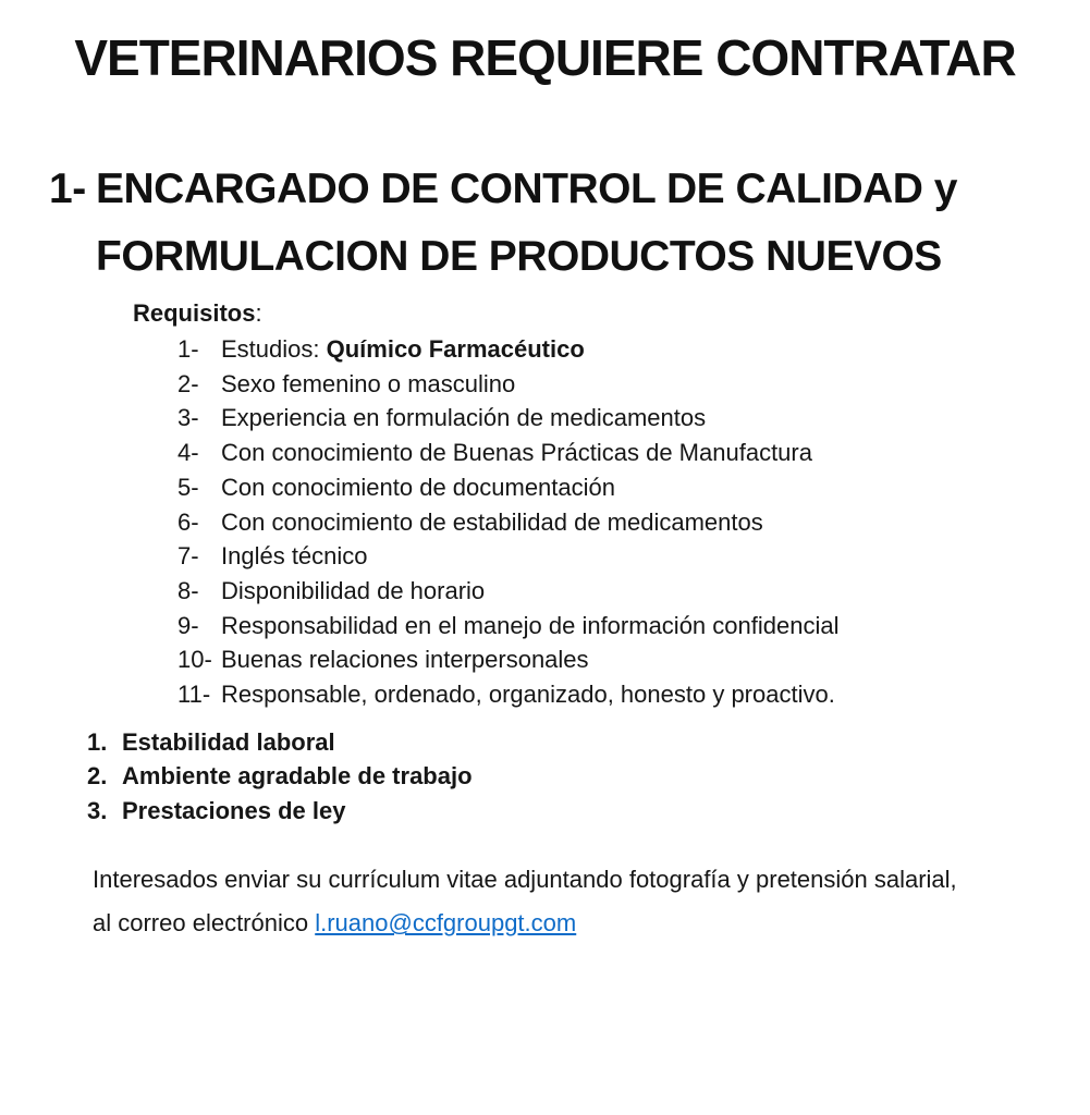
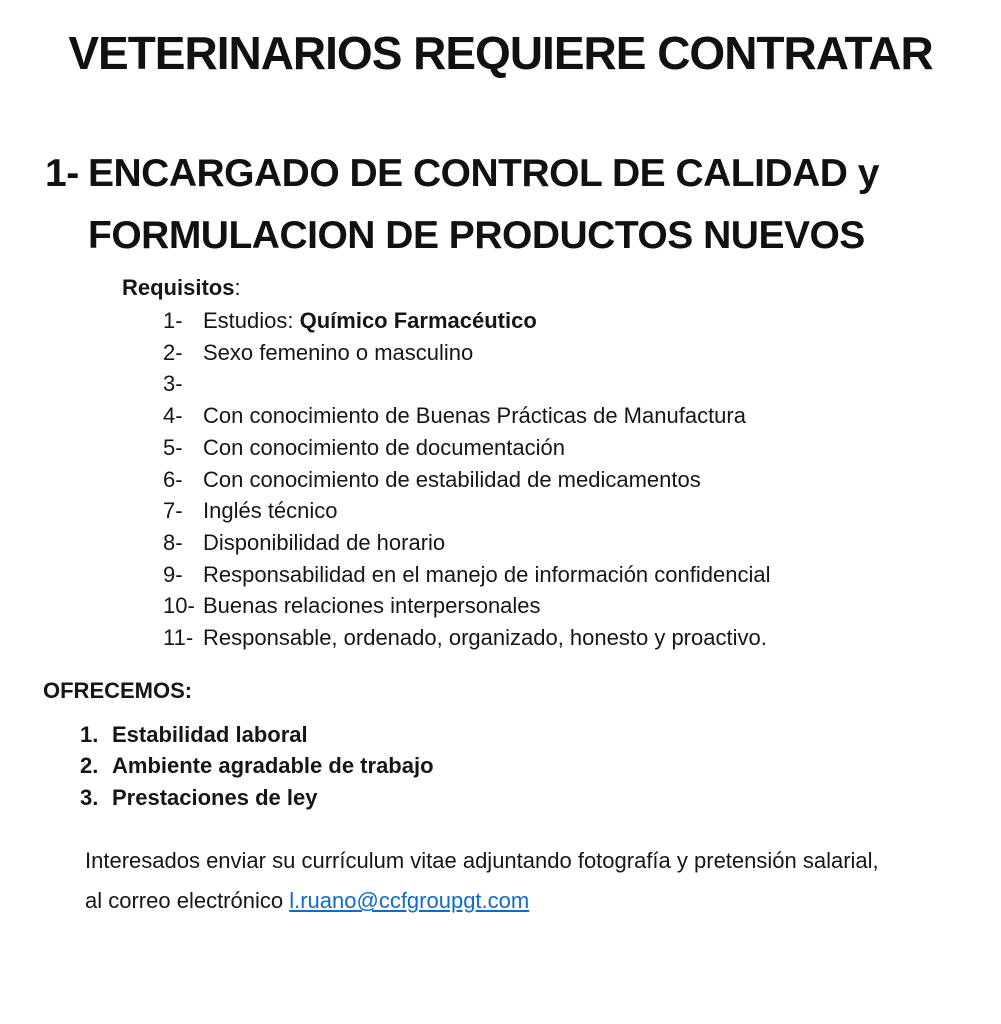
  VETERINARIOS REQUIERE CONTRATAR
  1-
  ENCARGADO DE CONTROL DE CALIDAD y
  FORMULACION DE PRODUCTOS NUEVOS
  Requisitos:
  1-
  Estudios: Químico Farmacéutico
  2-
  Sexo femenino o masculino
  3-
- Experiencia en formulación de medicamentos
  4-
  Con conocimiento de Buenas Prácticas de Manufactura
  5-
  Con conocimiento de documentación
  6-
  Con conocimiento de estabilidad de medicamentos
  7-
  Inglés técnico
  8-
  Disponibilidad de horario
  9-
  Responsabilidad en el manejo de información confidencial
  10-
  Buenas relaciones interpersonales
  11-
  Responsable, ordenado, organizado, honesto y proactivo.
+ OFRECEMOS:
  1.
  Estabilidad laboral
  2.
  Ambiente agradable de trabajo
  3.
  Prestaciones de ley
  Interesados enviar su currículum vitae adjuntando fotografía y pretensión salarial,
  al correo electrónico l.ruano@ccfgroupgt.com
